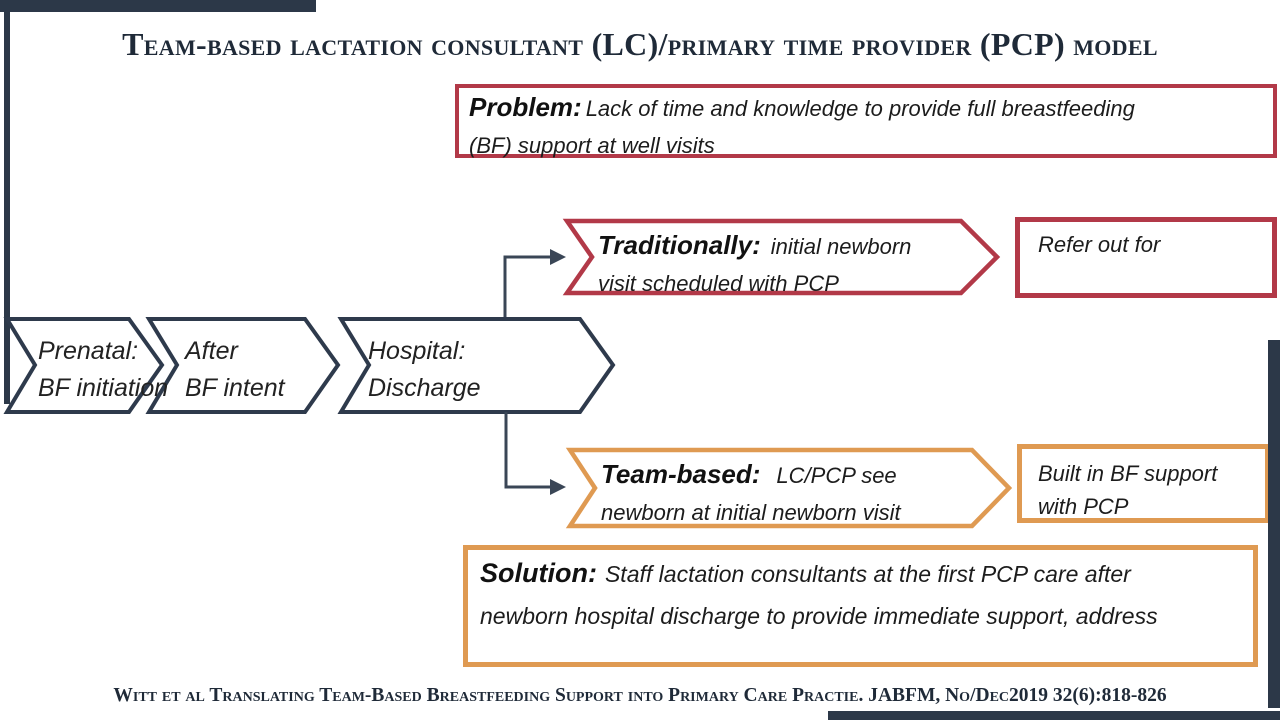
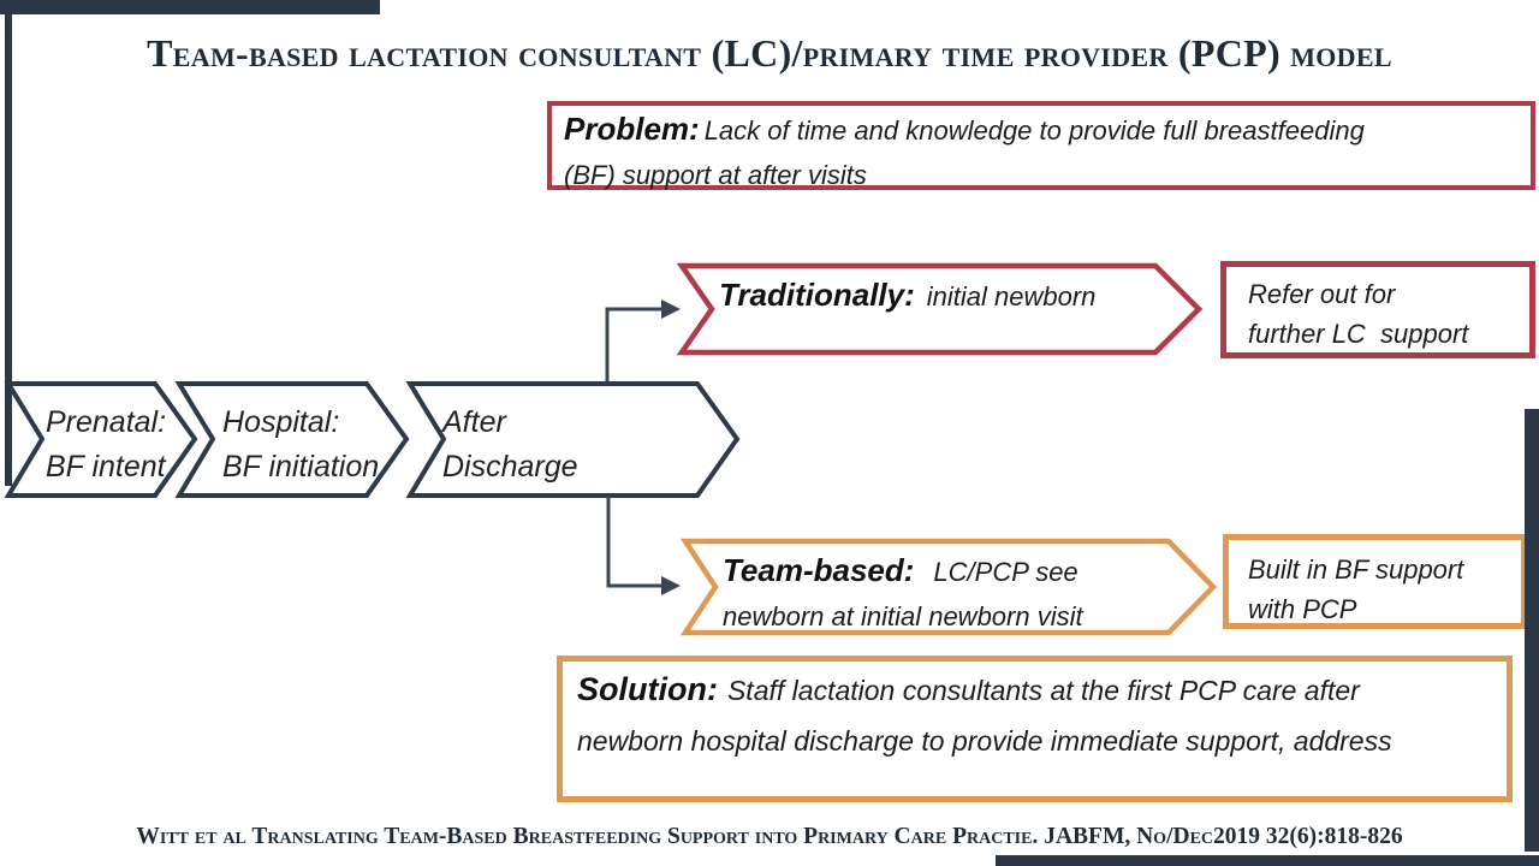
  Team-based lactation consultant (LC)/primary time provider (PCP) model
  Problem: Lack of time and knowledge to provide full breastfeeding
- (BF) support at well visits
+ (BF) support at after visits
  Prenatal:
- BF initiation
+ BF intent
- After
+ Hospital:
- BF intent
+ BF initiation
- Hospital:
+ After
  Discharge
  Traditionally: initial newborn
- visit scheduled with PCP
  Refer out for
+ further LC support
  Team-based: LC/PCP see
  newborn at initial newborn visit
  Built in BF support
  with PCP
  Solution: Staff lactation consultants at the first PCP care after
  newborn hospital discharge to provide immediate support, address
  Witt et al Translating Team-Based Breastfeeding Support into Primary Care Practie. JABFM, No/Dec2019 32(6):818-826
